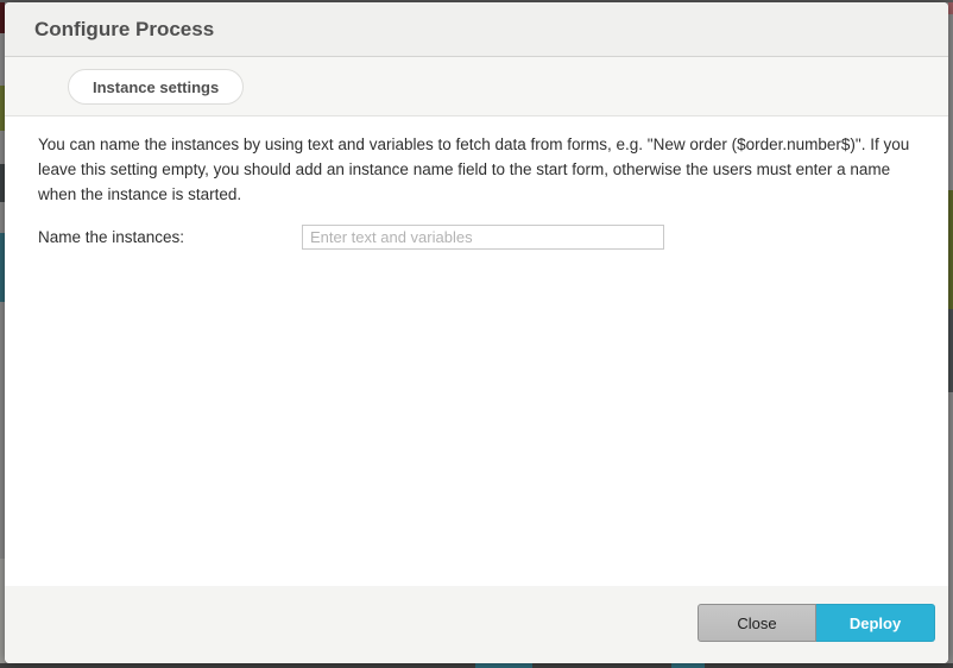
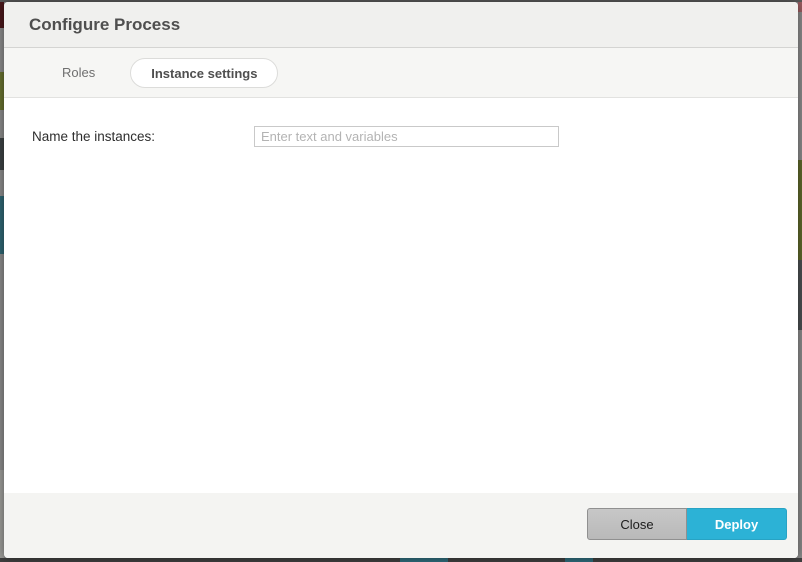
  Configure Process
+ Roles
  Instance settings
- You can name the instances by using text and variables to fetch data from forms, e.g. "New order ($order.number$)". If you leave this setting empty, you should add an instance name field to the start form, otherwise the users must enter a name when the instance is started.
  Name the instances:
  Enter text and variables
  Close
  Deploy
